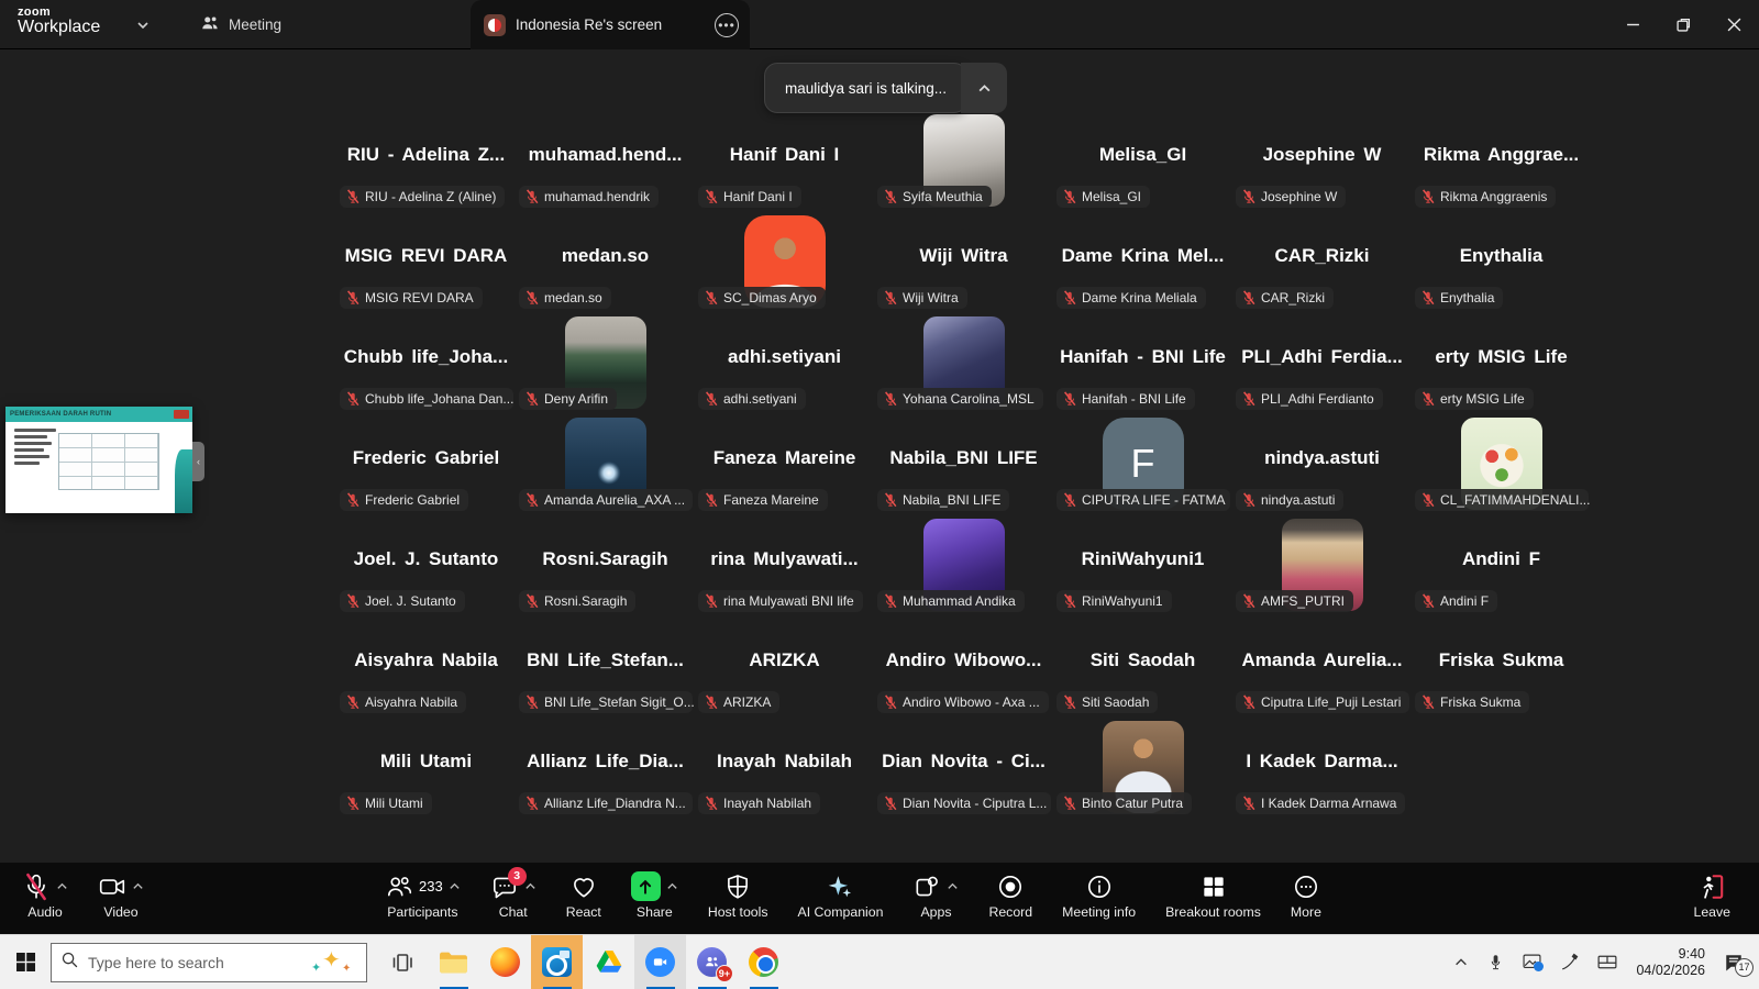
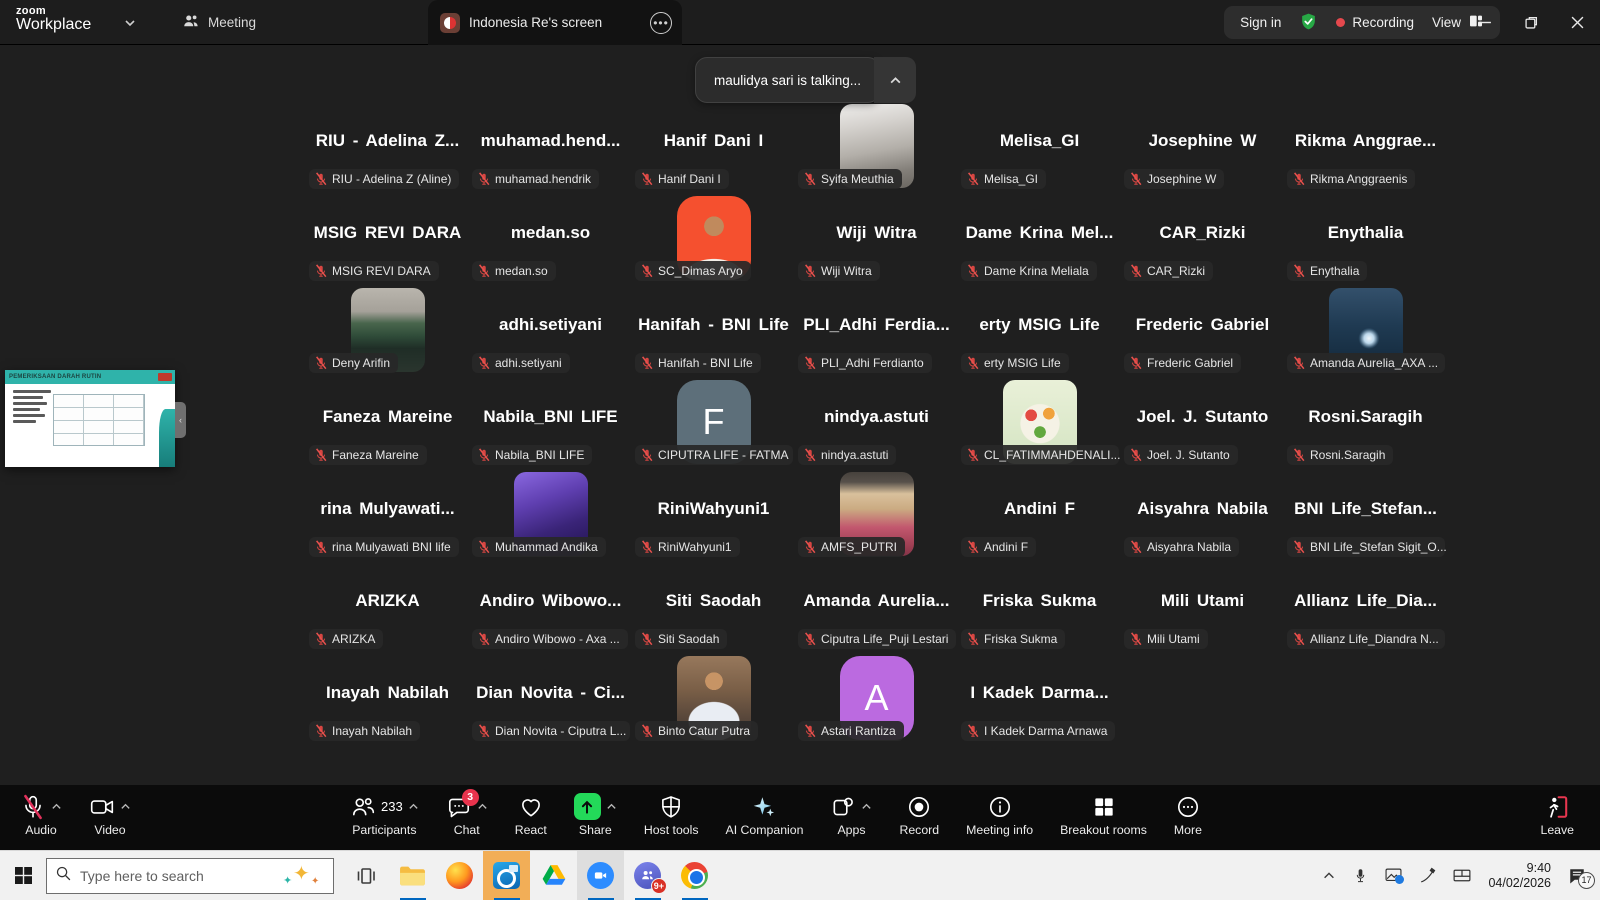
  zoom
  Workplace
  Meeting
  Indonesia Re's screen
  •••
+ Sign in
+ Recording
+ View
  maulidya sari is talking...
  RIU - Adelina Z...
  RIU - Adelina Z (Aline)
  muhamad.hend...
  muhamad.hendrik
  Hanif Dani I
  Hanif Dani I
  Syifa Meuthia
  Melisa_GI
  Melisa_GI
  Josephine W
  Josephine W
  Rikma Anggrae...
  Rikma Anggraenis
  MSIG REVI DARA
  MSIG REVI DARA
  medan.so
  medan.so
  SC_Dimas Aryo
  Wiji Witra
  Wiji Witra
  Dame Krina Mel...
  Dame Krina Meliala
  CAR_Rizki
  CAR_Rizki
  Enythalia
  Enythalia
- Chubb life_Joha...
- Chubb life_Johana Dan...
  Deny Arifin
  adhi.setiyani
  adhi.setiyani
- Yohana Carolina_MSL
  Hanifah - BNI Life
  Hanifah - BNI Life
  PLI_Adhi Ferdia...
  PLI_Adhi Ferdianto
  erty MSIG Life
  erty MSIG Life
  Frederic Gabriel
  Frederic Gabriel
  Amanda Aurelia_AXA ...
  Faneza Mareine
  Faneza Mareine
  Nabila_BNI LIFE
  Nabila_BNI LIFE
  F
  CIPUTRA LIFE - FATMA
  nindya.astuti
  nindya.astuti
  CL_FATIMMAHDENALI...
  Joel. J. Sutanto
  Joel. J. Sutanto
  Rosni.Saragih
  Rosni.Saragih
  rina Mulyawati...
  rina Mulyawati BNI life
  Muhammad Andika
  RiniWahyuni1
  RiniWahyuni1
  AMFS_PUTRI
  Andini F
  Andini F
  Aisyahra Nabila
  Aisyahra Nabila
  BNI Life_Stefan...
  BNI Life_Stefan Sigit_O...
  ARIZKA
  ARIZKA
  Andiro Wibowo...
  Andiro Wibowo - Axa ...
  Siti Saodah
  Siti Saodah
  Amanda Aurelia...
  Ciputra Life_Puji Lestari
  Friska Sukma
  Friska Sukma
  Mili Utami
  Mili Utami
  Allianz Life_Dia...
  Allianz Life_Diandra N...
  Inayah Nabilah
  Inayah Nabilah
  Dian Novita - Ci...
  Dian Novita - Ciputra L...
  Binto Catur Putra
+ A
+ Astari Rantiza
  I Kadek Darma...
  I Kadek Darma Arnawa
  ‹
  Audio
  Video
  233
  Participants
  3
  Chat
  React
  Share
  Host tools
  AI Companion
  Apps
  Record
  Meeting info
  Breakout rooms
  More
  Leave
  Type here to search
  ✦
  ✦
  ✦
  9+
  9:40
  04/02/2026
  17
